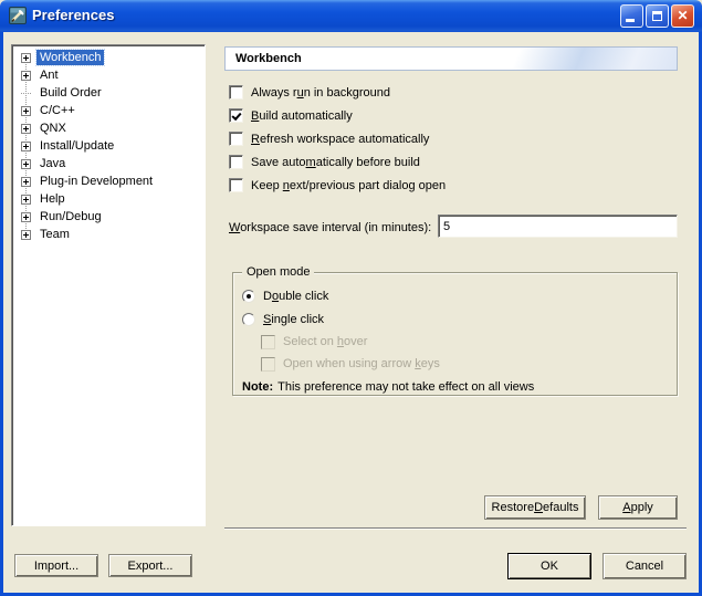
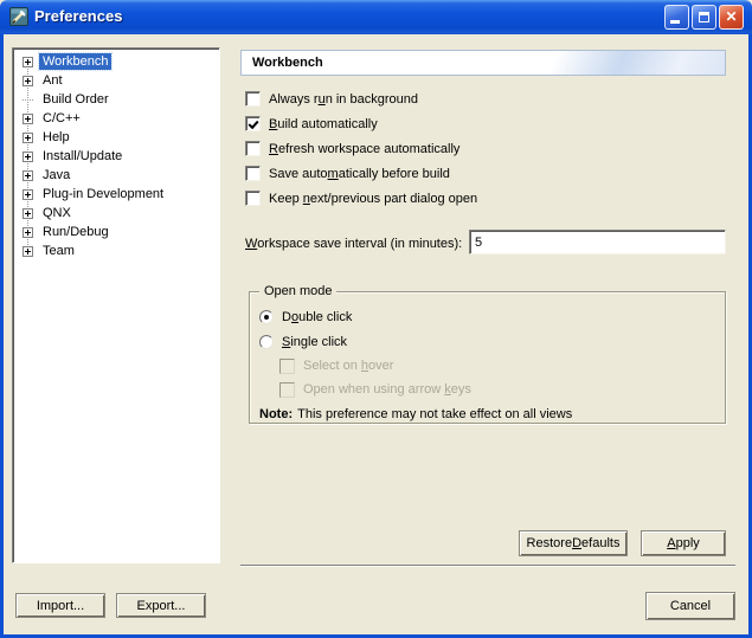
  Preferences
  ✕
  Workbench
  Ant
  Build Order
  C/C++
- QNX
+ Help
  Install/Update
  Java
  Plug-in Development
- Help
+ QNX
  Run/Debug
  Team
  Workbench
  Always run in background
  Build automatically
  Refresh workspace automatically
  Save automatically before build
  Keep next/previous part dialog open
  Workspace save interval (in minutes):
  5
  Open mode
  Double click
  Single click
  Select on hover
  Open when using arrow keys
  Note: This preference may not take effect on all views
  Restore
  D
  efaults
  A
  pply
  Import...
  Export...
- OK
  Cancel
